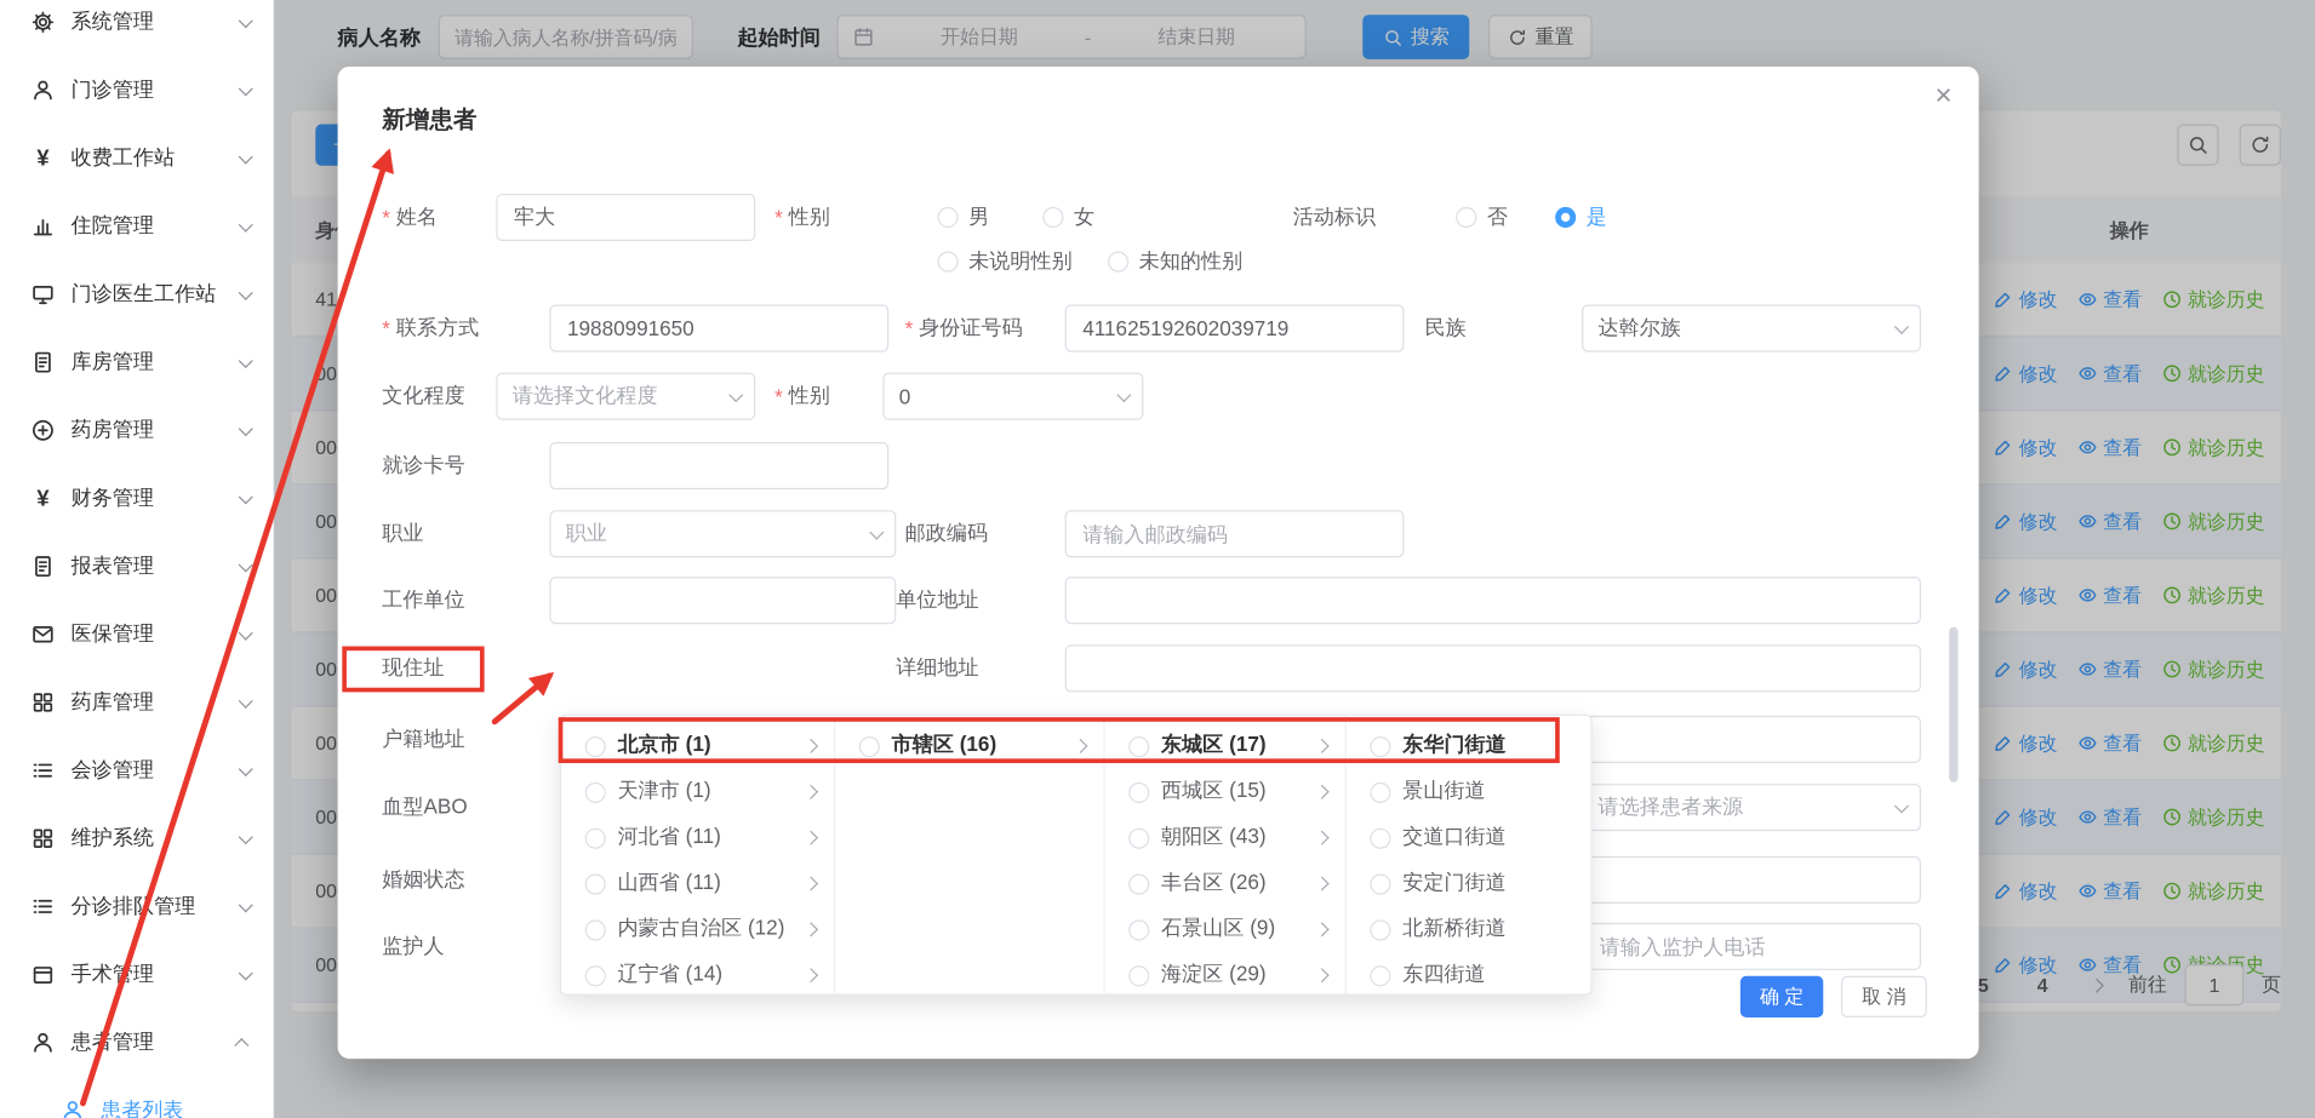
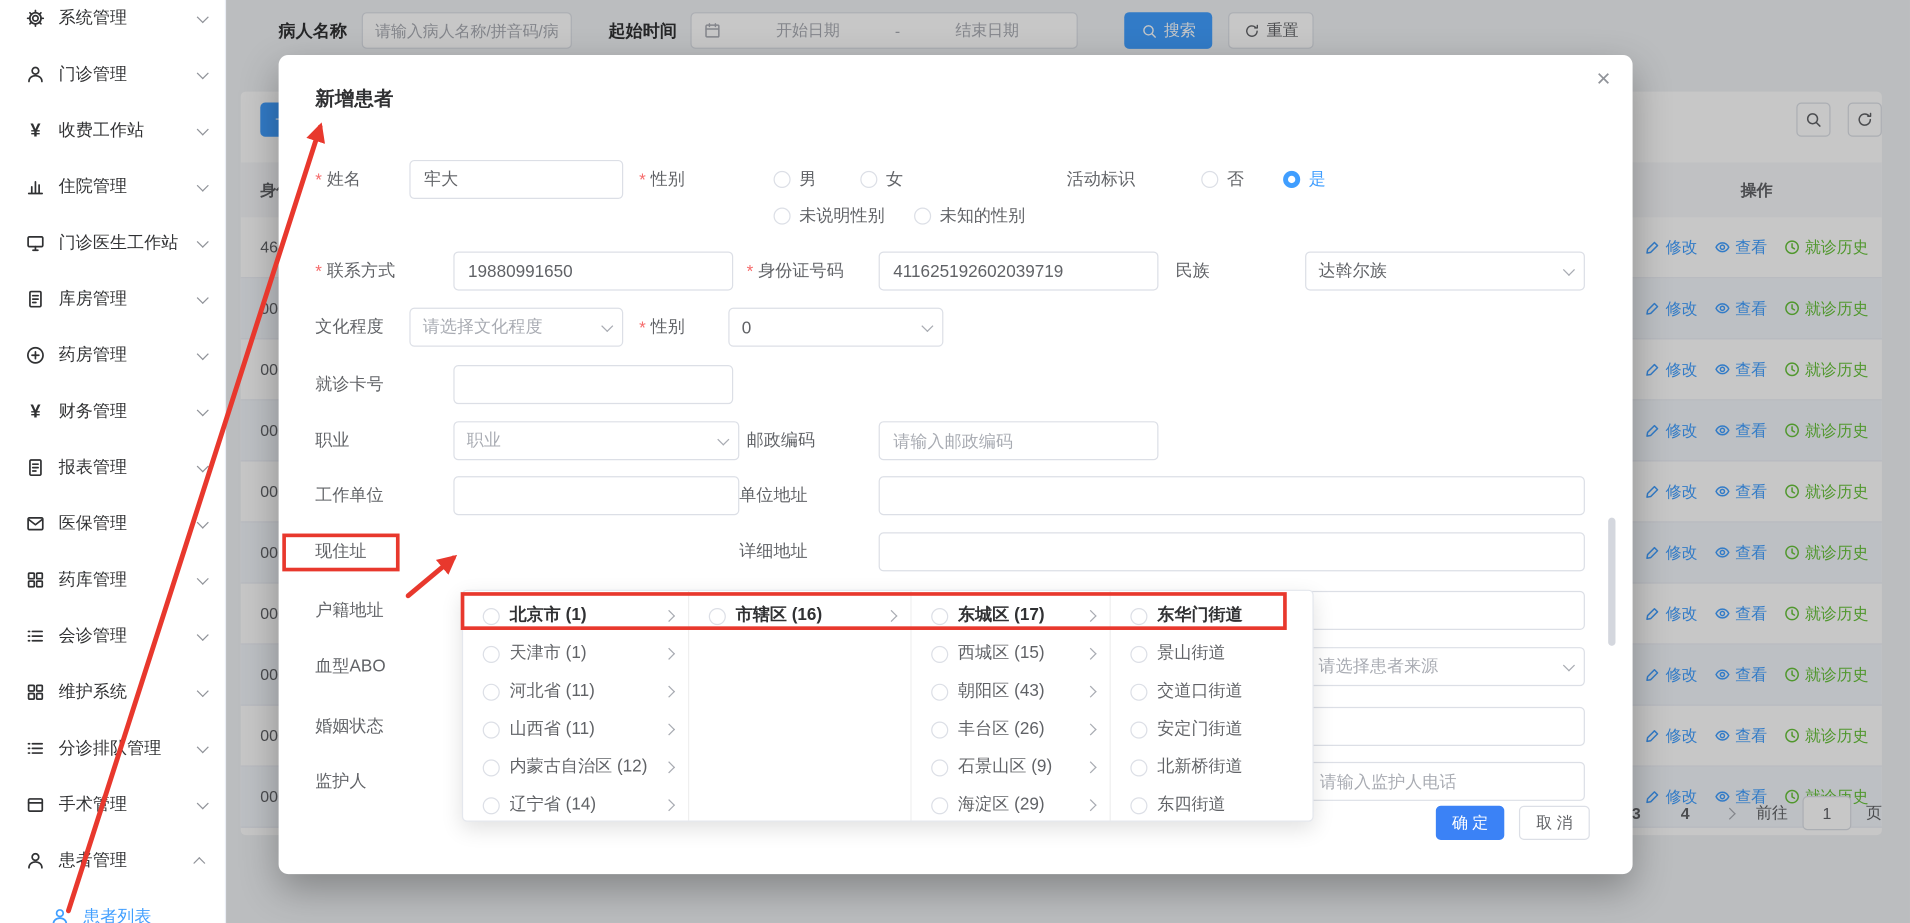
  系统管理
  门诊管理
  收费工作站
  住院管理
  门诊医生工作站
  库房管理
  药房管理
  财务管理
  报表管理
  医保管理
  药库管理
  会诊管理
  维护系统
  分诊排队管理
  手术理
  患管理
  患者列表
  病人名称
  请输入病人名称/拼音码/病
  起始时间
  开始日期
  -
  结束日期
  搜索
  重置
  操作
- 41
+ 46
  修改
  查看
  就诊历史
  00
  修改
  查看
  就诊历史
  修改
  查看
  就诊历史
  修改
  查看
  就诊历史
  修改
  查看
  就诊历史
  修改
  查看
  就诊历史
  修改
  查看
  就诊历史
  修改
  查看
  就诊历史
  修改
  查看
  就诊历史
  修改
  查看
- 5
+ 3
  4
  前往
  1
  页
  新增患者
  ×
  *
  姓名
  牢大
  *
  性别
  男
  女
  活动标识
  否
  是
  未说明性别
  未知的性别
  *
  联系方式
  19880991650
  *
  身份证号码
  411625192602039719
  民族
  达斡尔族
  文化程度
  请选择文化程度
  *
  性别
  0
  就诊卡号
  职业
  职业
  邮政编码
  请输入邮政编码
  工作单位
  单位地址
  现住址
  详细地址
  户籍地址
  血型ABO
  请选择患者来源
  婚姻状态
  监护人
  请输入监护人电话
  北京市 (1)
  天津市 (1)
  河北省 (11)
  山西省 (11)
  内蒙古自治区 (12)
  辽宁省 (14)
  市辖区 (16)
  东城区 (17)
  西城区 (15)
  朝阳区 (43)
  丰台区 (26)
  石景山区 (9)
  海淀区 (29)
  东华门街道
  景山街道
  交道口街道
  安定门街道
  北新桥街道
  东四街道
  确 定
  取 消
